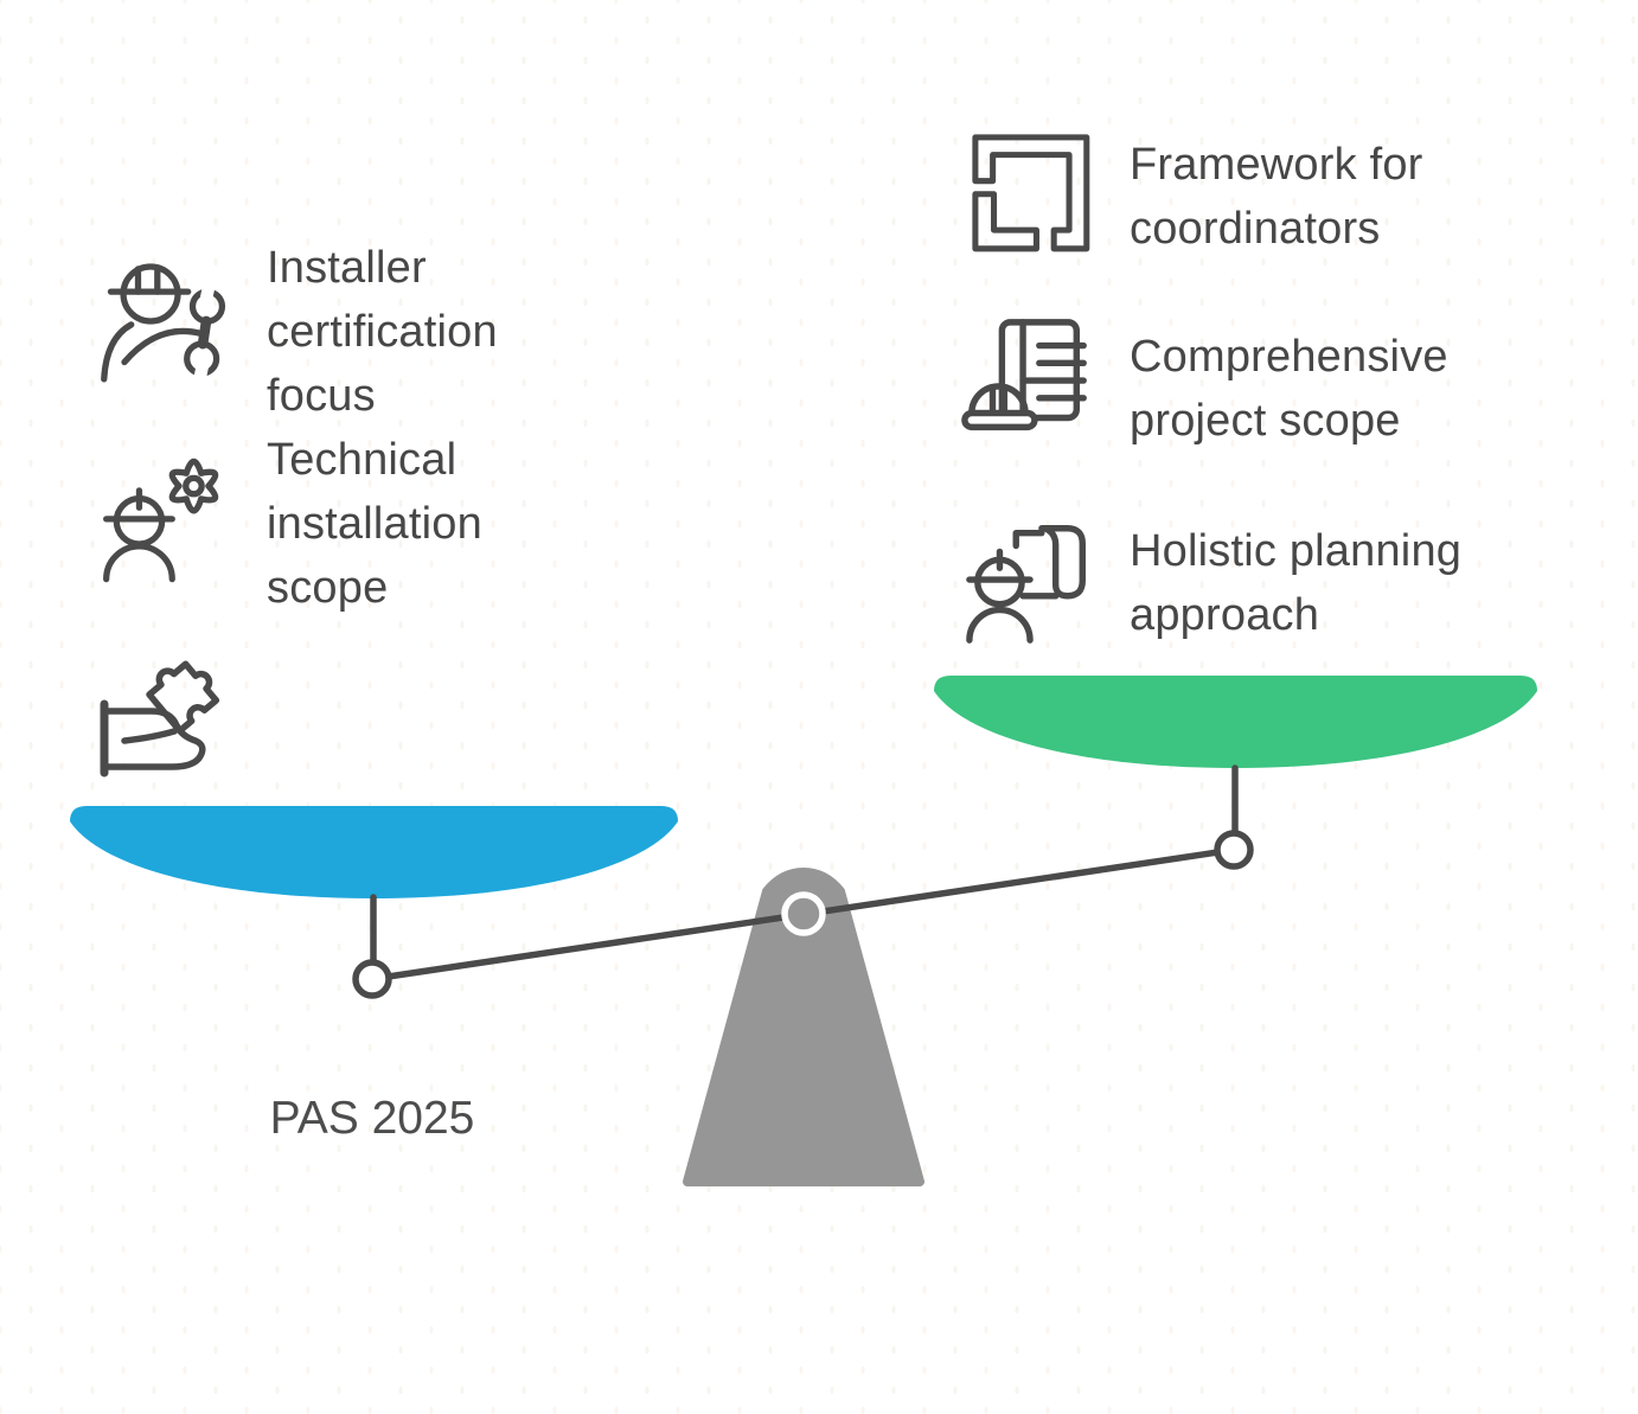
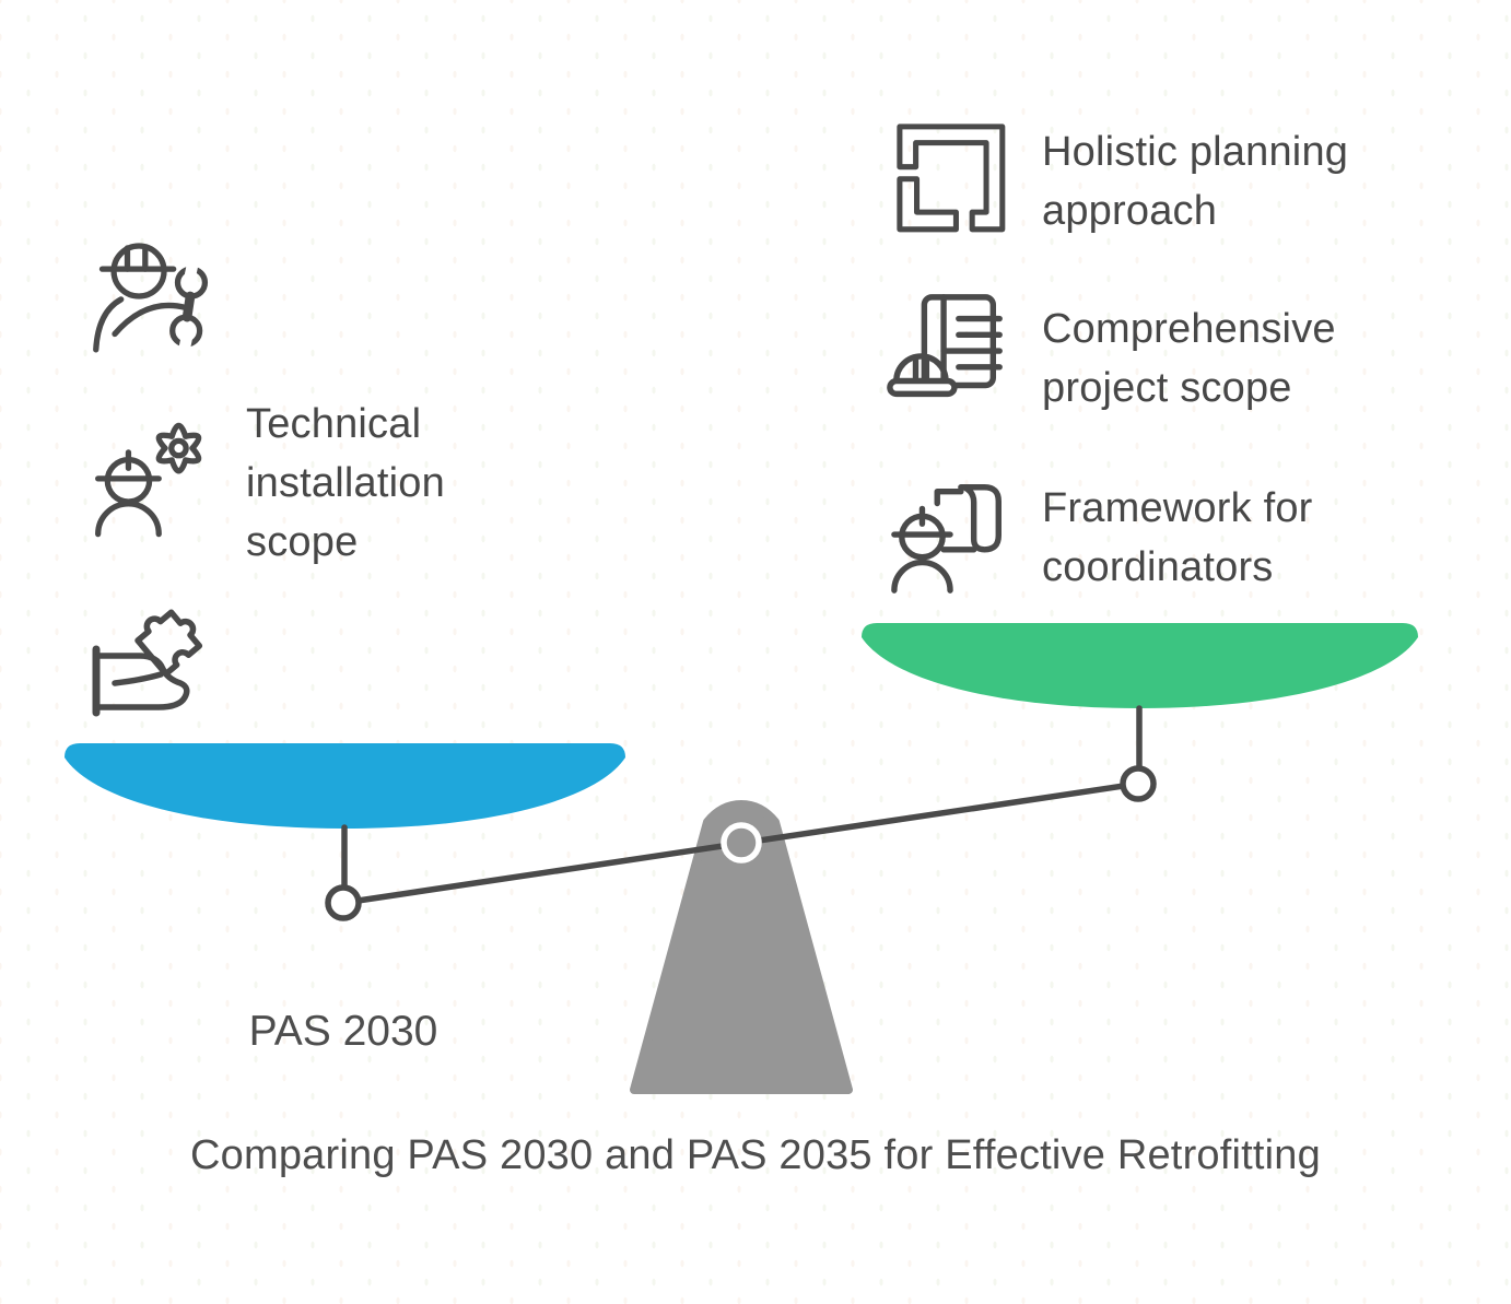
- Installer certification focus
  Technical installation scope
- Framework for coordinators
+ Holistic planning approach
  Comprehensive project scope
- Holistic planning approach
+ Framework for coordinators
- PAS 2025
+ PAS 2030
+ Comparing PAS 2030 and PAS 2035 for Effective Retrofitting
